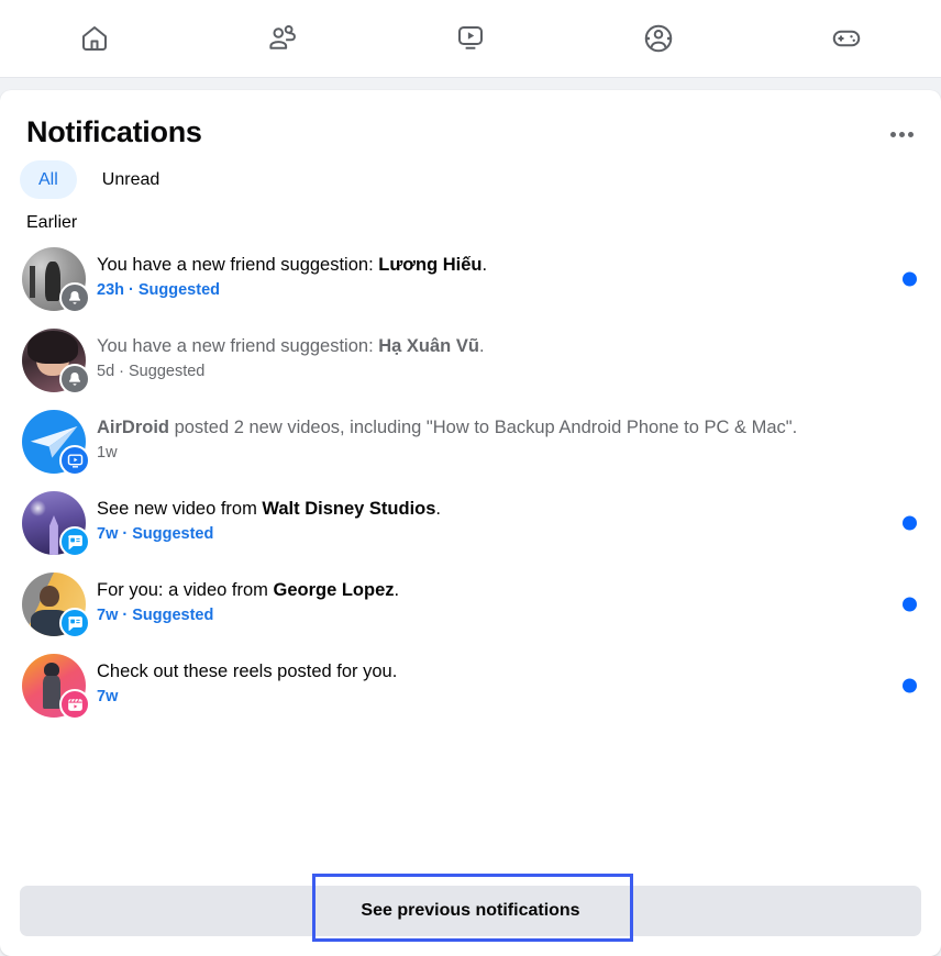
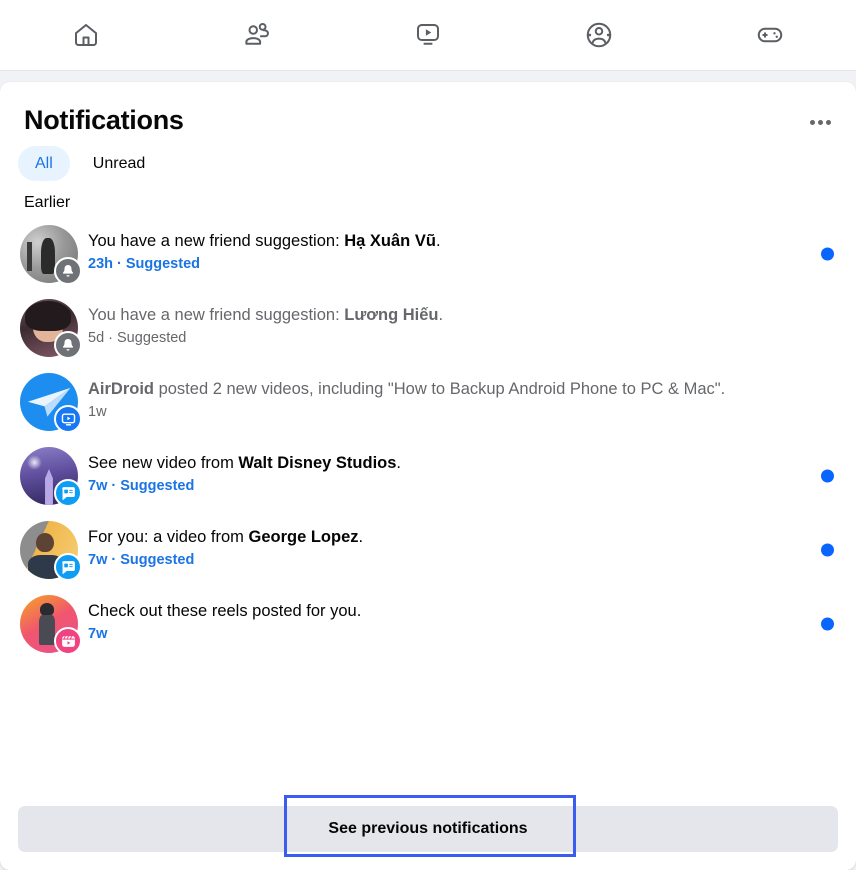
  Notifications
  All
  Unread
  Earlier
- You have a new friend suggestion: Lương Hiếu.
+ You have a new friend suggestion: Hạ Xuân Vũ.
  23h · Suggested
- You have a new friend suggestion: Hạ Xuân Vũ.
+ You have a new friend suggestion: Lương Hiếu.
  5d · Suggested
  AirDroid posted 2 new videos, including "How to Backup Android Phone to PC & Mac".
  1w
  See new video from Walt Disney Studios.
  7w · Suggested
  For you: a video from George Lopez.
  7w · Suggested
  Check out these reels posted for you.
  7w
  See previous notifications
